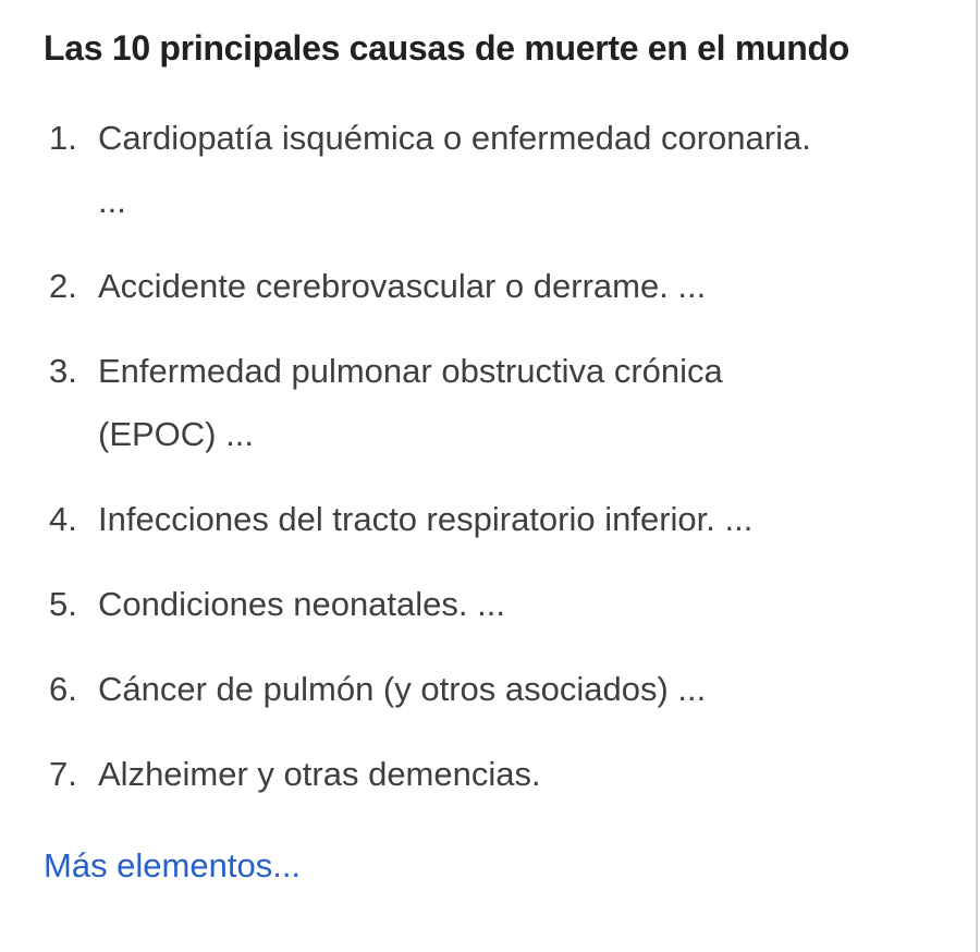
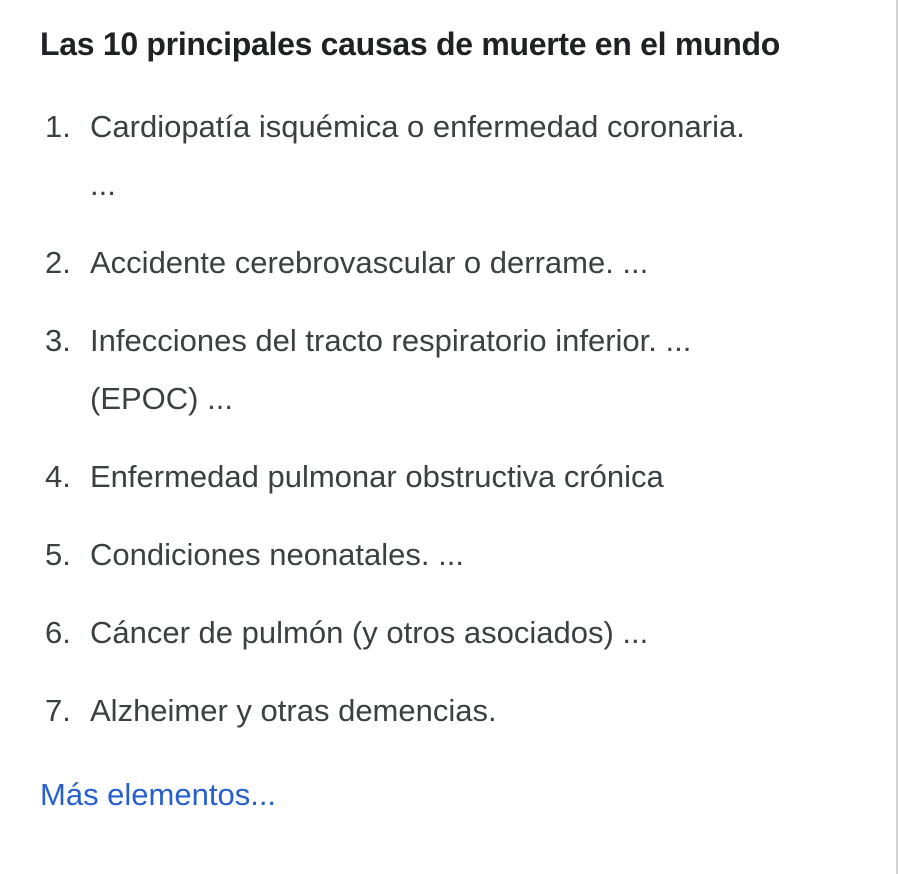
  Las 10 principales causas de muerte en el mundo
  1.
  Cardiopatía isquémica o enfermedad coronaria.
  ...
  2.
  Accidente cerebrovascular o derrame. ...
  3.
- Enfermedad pulmonar obstructiva crónica
+ Infecciones del tracto respiratorio inferior. ...
  (EPOC) ...
  4.
- Infecciones del tracto respiratorio inferior. ...
+ Enfermedad pulmonar obstructiva crónica
  5.
  Condiciones neonatales. ...
  6.
  Cáncer de pulmón (y otros asociados) ...
  7.
  Alzheimer y otras demencias.
  Más elementos...
